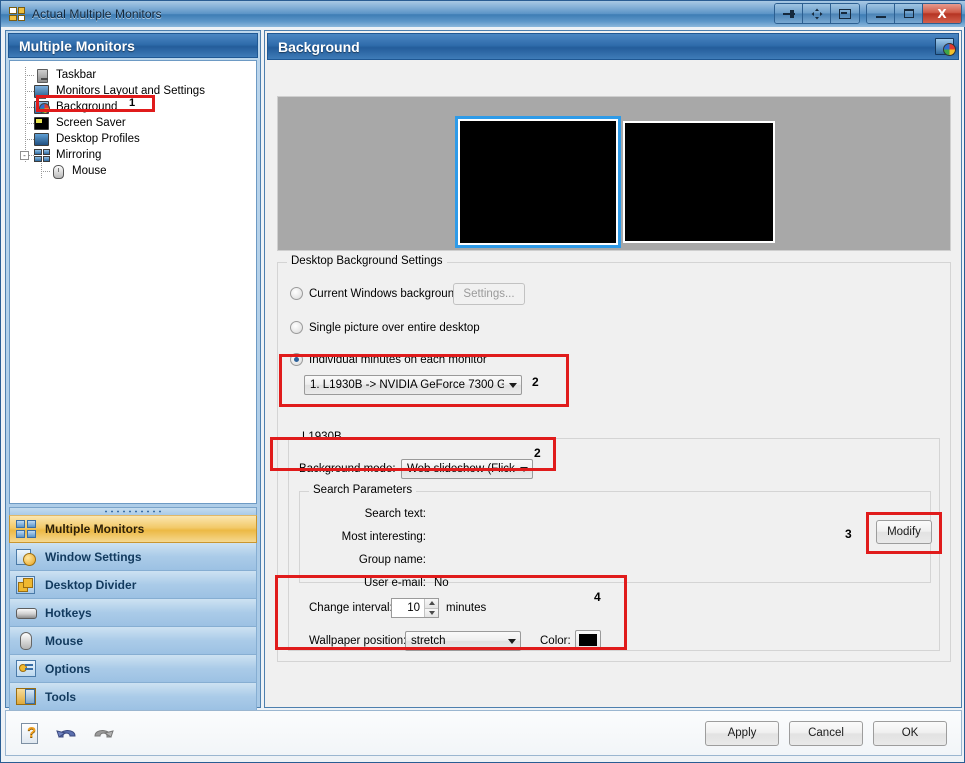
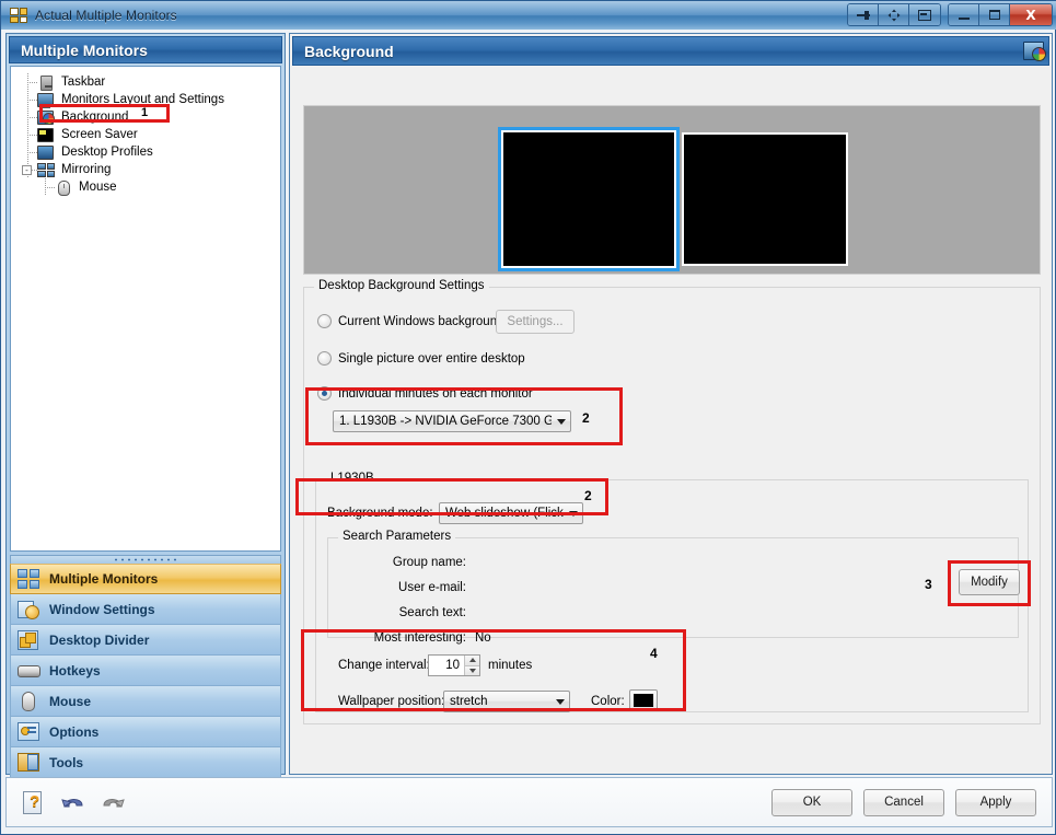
  Actual Multiple Monitors
  X
  Multiple Monitors
  Taskbar
  Monitors Layout and Settings
  Background
  Screen Saver
  Desktop Profiles
  -
  Mirroring
  Mouse
  1
  Multiple Monitors
  Window Settings
  Desktop Divider
  Hotkeys
  Mouse
  Options
  Tools
  Background
  Desktop Background Settings
  Current Windows backgroun
  Settings...
  Single picture over entire desktop
  Individual minutes on each monitor
  1. L1930B -> NVIDIA GeForce 7300 G
  L1930B
  Background mode:
  Web slideshow (Flick
  Search Parameters
- Search text:
+ Group name:
- Most interesting:
+ User e-mail:
- Group name:
+ Search text:
- User e-mail:
+ Most interesting:
  No
  Modify
  3
  Change interval
  10
  minutes
  Wallpaper position
  stretch
  Color:
  2
  2
  4
- Apply
+ OK
  Cancel
- OK
+ Apply
